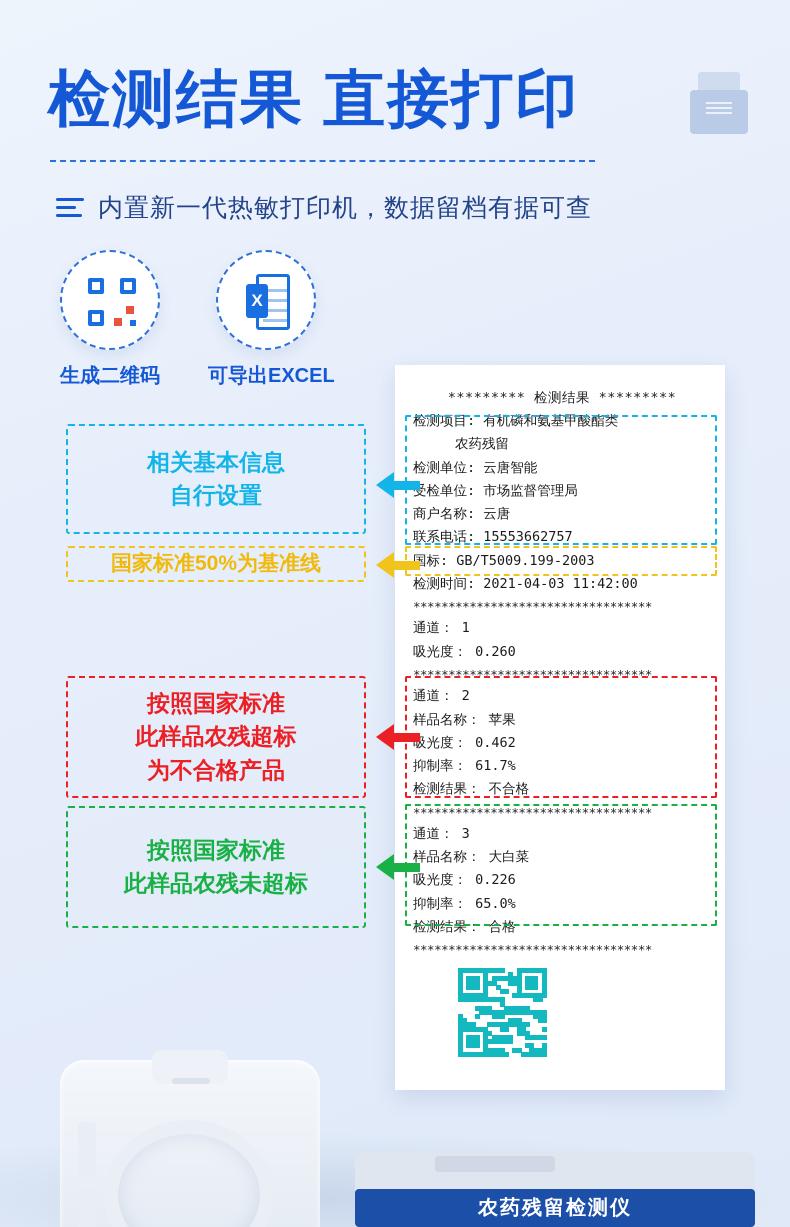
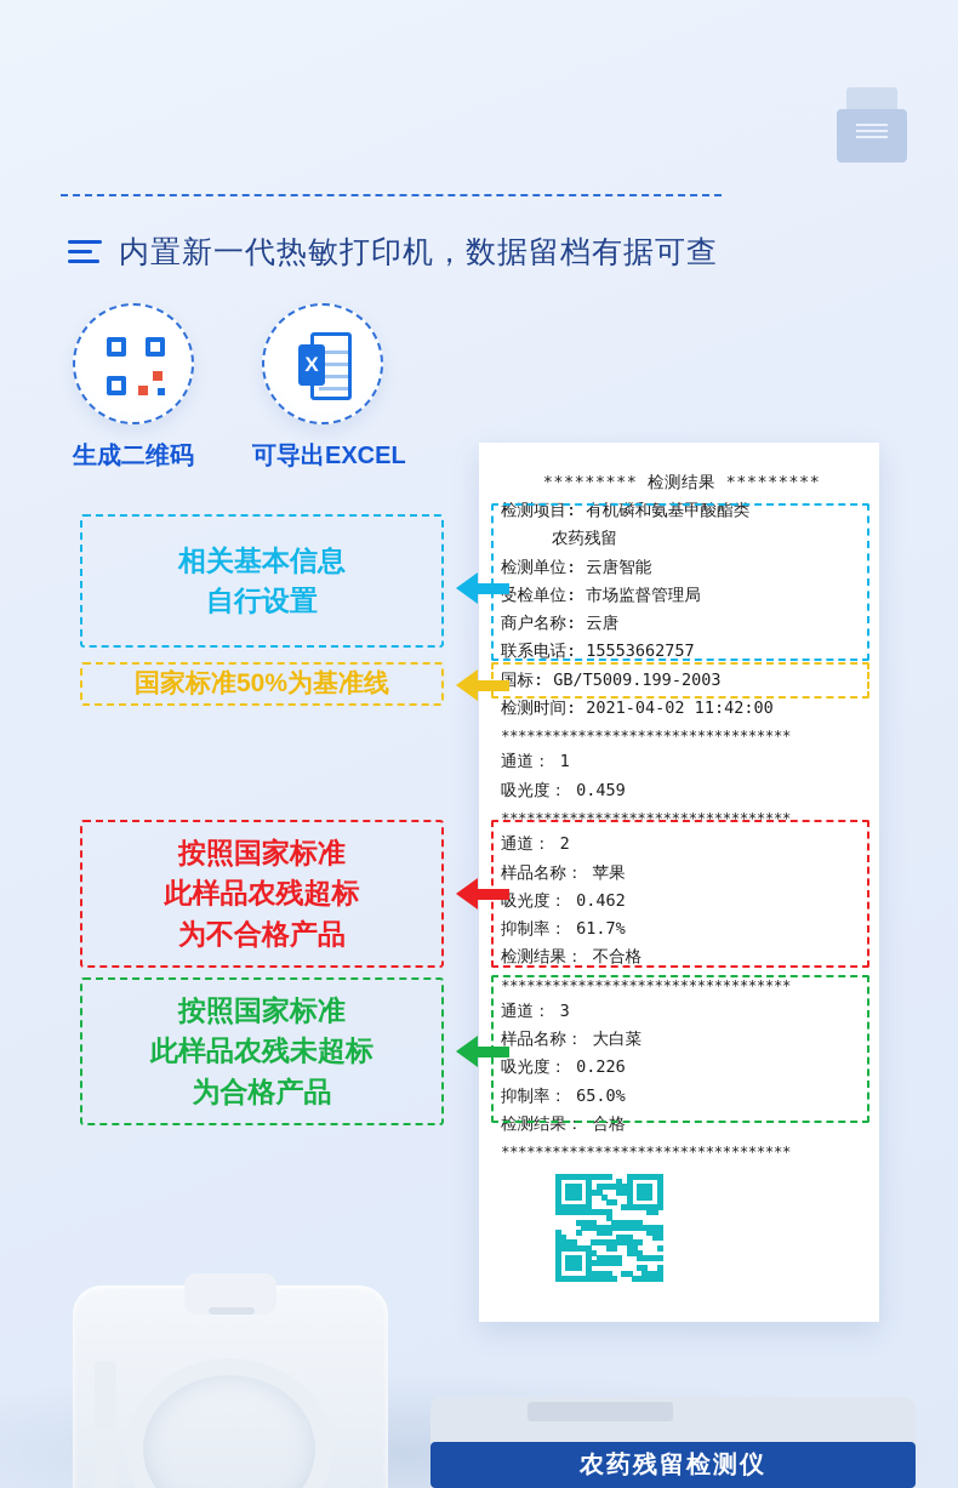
- 检测结果 直接打印
  内置新一代热敏打印机，数据留档有据可查
  生成二维码
  X
  可导出EXCEL
  ********* 检测结果 *********
  检测项目: 有机磷和氨基甲酸酯类
  农药残留
  检测单位: 云唐智能
  受检单位: 市场监督管理局
  商户名称: 云唐
  联系电话: 15553662757
  标: GB/T5009.199-2003
- 检测时间: 2021-04-03 11:42:00
+ 检测时间: 2021-04-02 11:42:00
  **********************************
  通道： 1
- 吸光度： 0.260
+ 吸光度： 0.459
  **********************************
  通道： 2
  样品名称： 苹果
  吸光度： 0.462
  抑制率： 61.7%
  检测结果： 不合格
  **********************************
  通道： 3
  样品名称： 大白菜
  吸光度： 0.226
  抑制率： 65.0%
  检测结果： 合格
  **********************************
  相关基本信息
  自行设置
  国家标准50%为基准线
  按照国家标准
  此样品农残超标
  为不合格产品
  按照国家标准
  此样品农残未超标
+ 为合格产品
  农药残留检测仪
